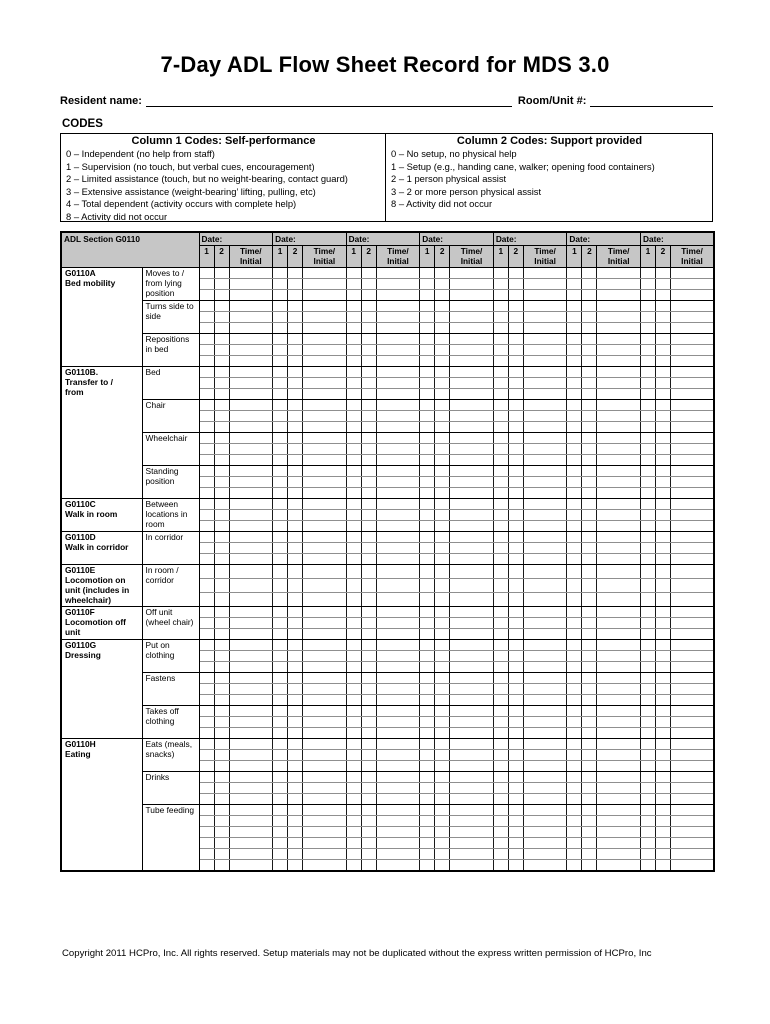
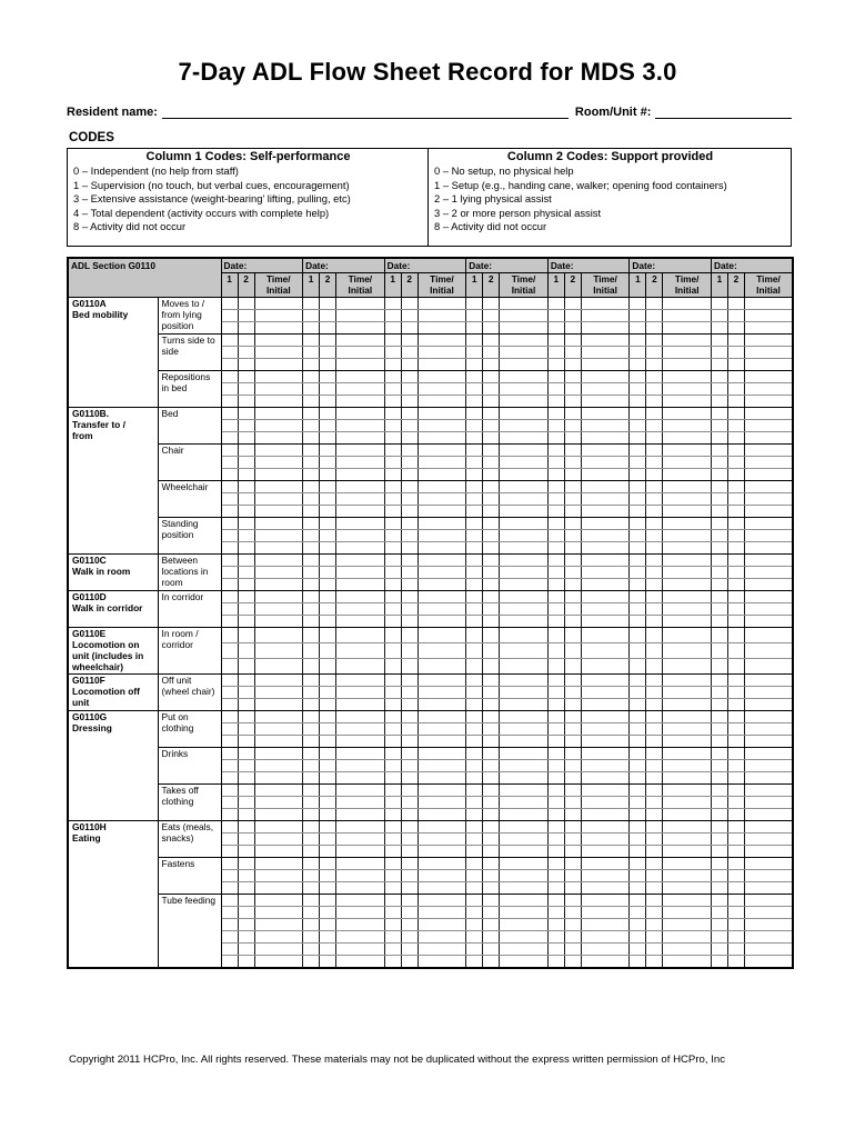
  7-Day ADL Flow Sheet Record for MDS 3.0
  Resident name:
  Room/Unit #:
  CODES
  Column 1 Codes: Self-performance
  0 – Independent (no help from staff)
  1 – Supervision (no touch, but verbal cues, encouragement)
- 2 – Limited assistance (touch, but no weight-bearing, contact guard)
  3 – Extensive assistance (weight-bearing’ lifting, pulling, etc)
  4 – Total dependent (activity occurs with complete help)
  8 – Activity did not occur
  Column 2 Codes: Support provided
  0 – No setup, no physical help
  1 – Setup (e.g., handing cane, walker; opening food containers)
- 2 – 1 person physical assist
+ 2 – 1 lying physical assist
  3 – 2 or more person physical assist
  8 – Activity did not occur
  ADL Section G0110	Date:	Date:	Date:	Date:	Date:	Date:	Date:
  1	2	Time/ Initial	1	2	Time/ Initial	1	2	Time/ Initial	1	2	Time/ Initial	1	2	Time/ Initial	1	2	Time/ Initial	1	2	Time/ Initial
  G0110A Bed mobility	Moves to / from lying position
  Turns side to side
  Repositions in bed
  G0110B. Transfer to / from	Bed
  Chair
  Wheelchair
  Standing position
  G0110C Walk in room	Between locations in room
  G0110D Walk in corridor	In corridor
  G0110E Locomotion on unit (includes in wheelchair)	In room / corridor
  G0110F Locomotion off unit	Off unit (wheel chair)
  G0110G Dressing	Put on clothing
- Fastens
+ Drinks
  Takes off clothing
  G0110H Eating	Eats (meals, snacks)
- Drinks
+ Fastens
  Tube feeding
- Copyright 2011 HCPro, Inc. All rights reserved. Setup materials may not be duplicated without the express written permission of HCPro, Inc
+ Copyright 2011 HCPro, Inc. All rights reserved. These materials may not be duplicated without the express written permission of HCPro, Inc
